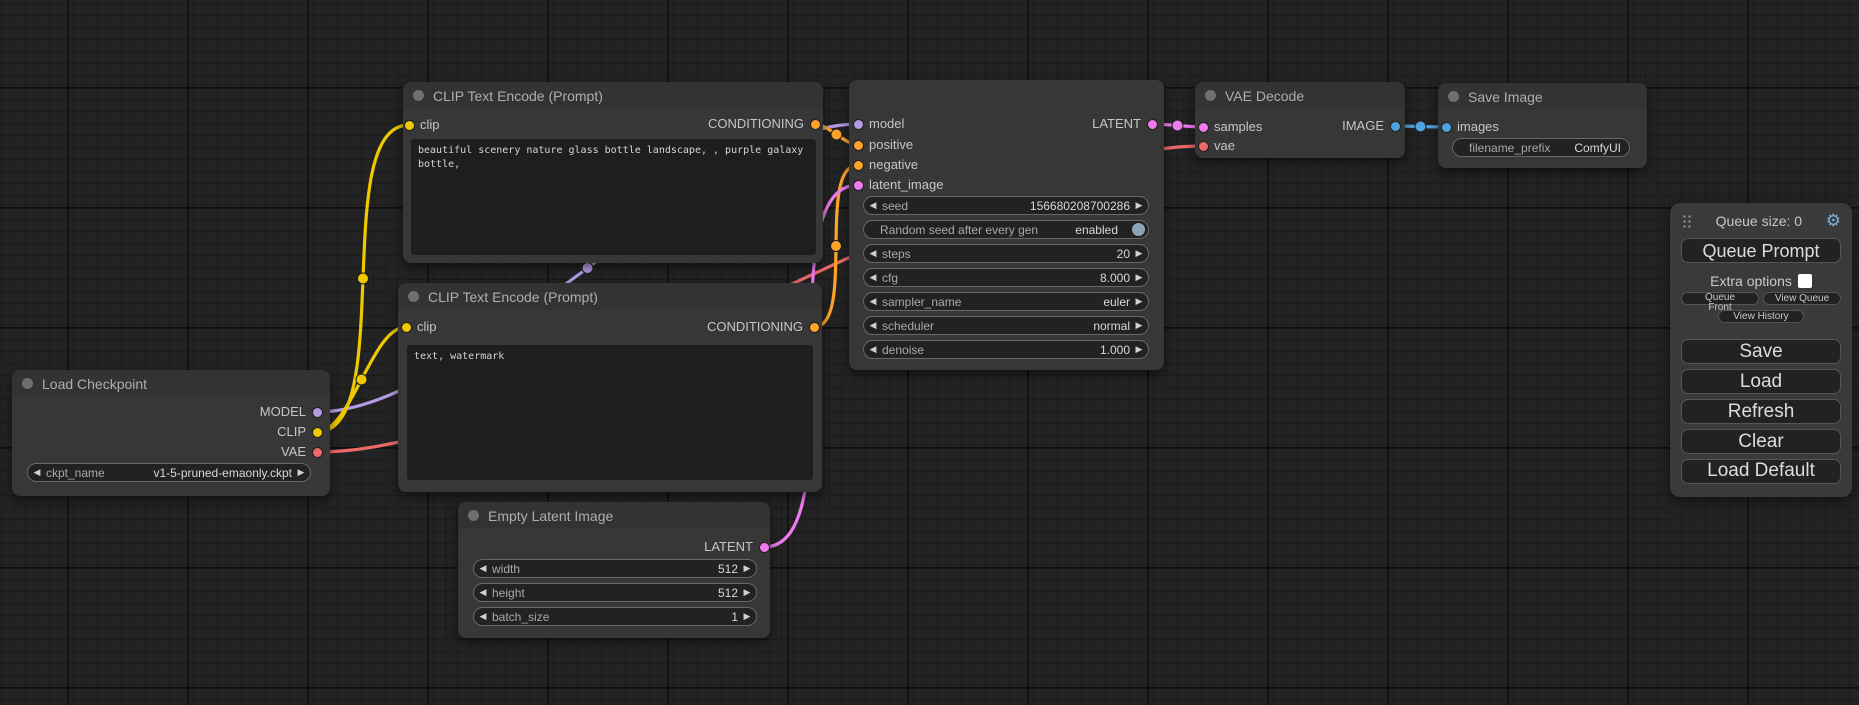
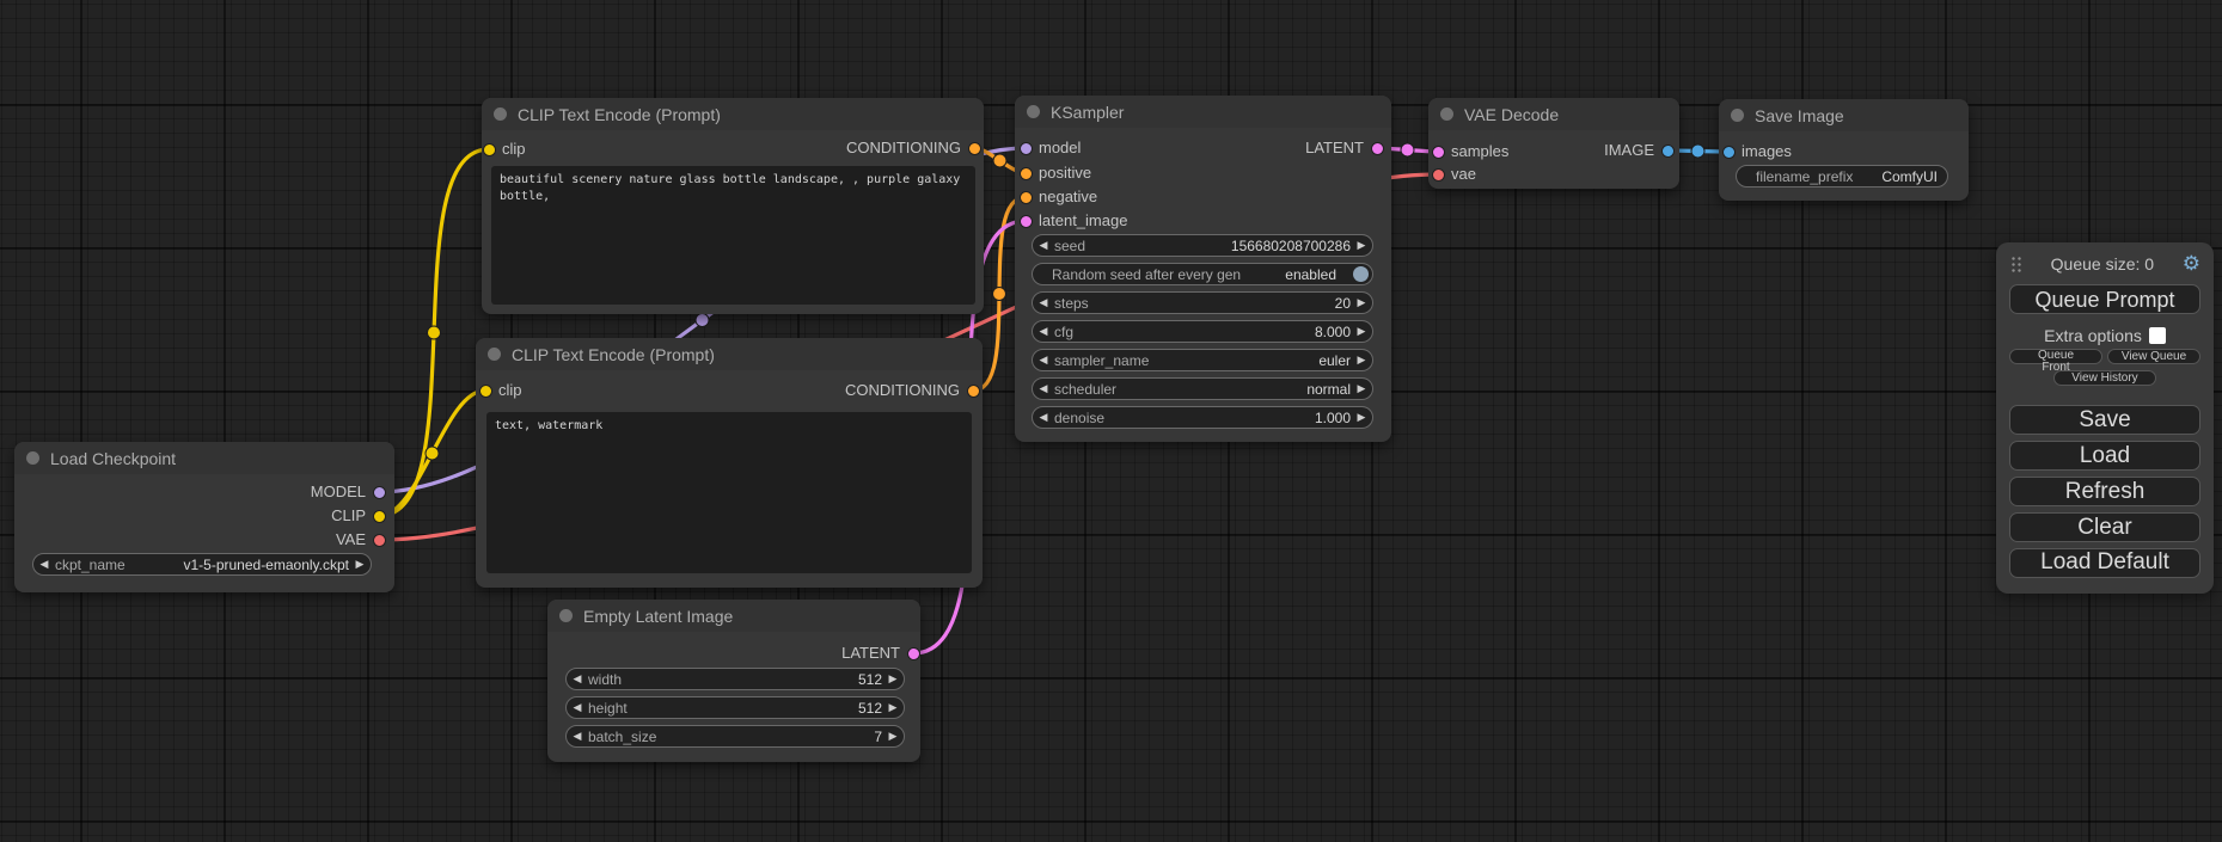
  Load Checkpoint
  MODEL
  CLIP
  VAE
  ◀
  ckpt_name
  v1-5-pruned-emaonly.ckpt
  ▶
  CLIP Text Encode (Prompt)
  clip
  CONDITIONING
  CLIP Text Encode (Prompt)
  clip
  CONDITIONING
  text, watermark
  Empty Latent Image
  LATENT
  ◀
  width
  512
  ▶
  ◀
  height
  512
  ▶
  ◀
  batch_size
- 1
+ 7
  ▶
+ KSampler
  model
  positive
  negative
  latent_image
  LATENT
  ◀
  seed
  156680208700286
  ▶
  Random seed after every gen
  enabled
  ◀
  steps
  20
  ▶
  ◀
  cfg
  8.000
  ▶
  ◀
  sampler_name
  euler
  ▶
  ◀
  scheduler
  normal
  ▶
  ◀
  denoise
  1.000
  ▶
  VAE Decode
  samples
  vae
  IMAGE
  Save Image
  images
  filename_prefix
  ComfyUI
  Queue size: 0
  ⚙
  Queue Prompt
  Extra options
  Queue Front
  View Queue
  View History
  Save
  Load
  Refresh
  Clear
  Load Default
